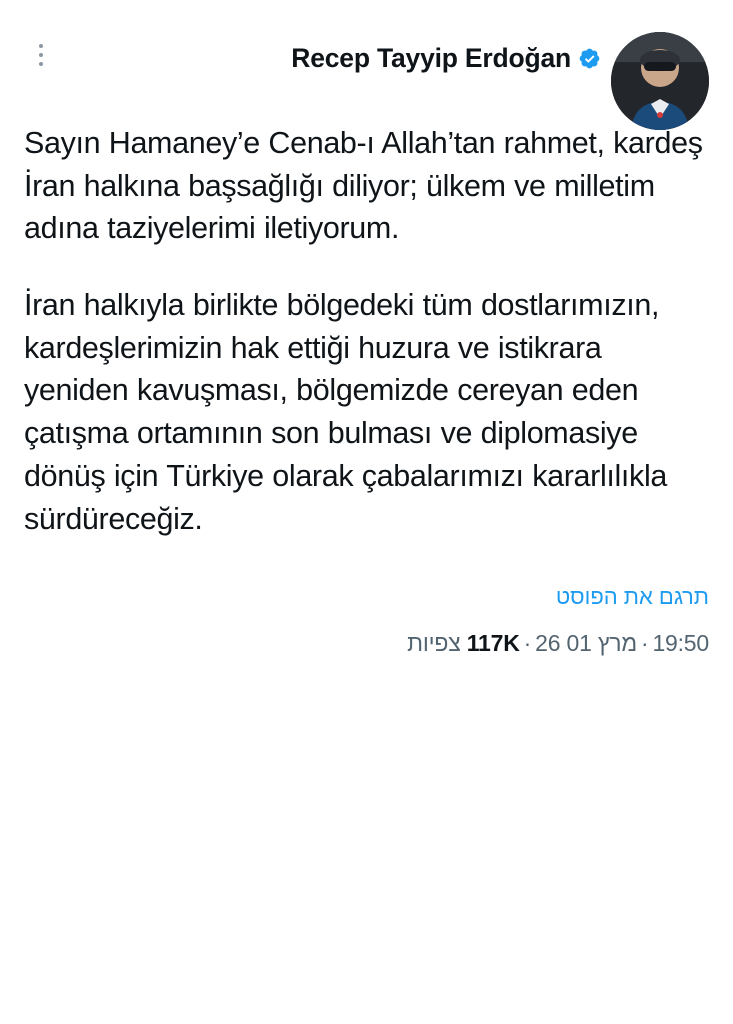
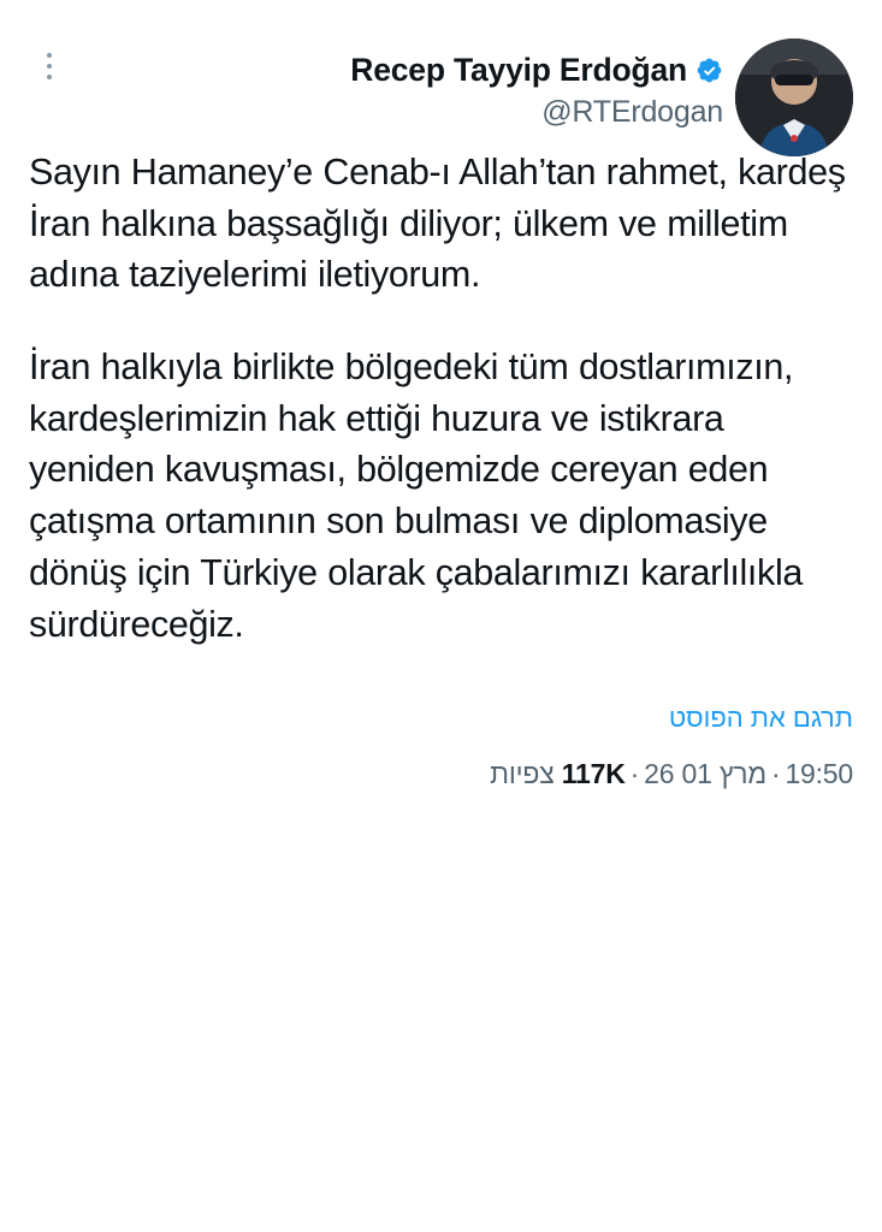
  Recep Tayyip Erdoğan
+ @RTErdogan
  Sayın Hamaney’e Cenab-ı Allah’tan rahmet, kardeş İran halkına başsağlığı diliyor; ülkem ve milletim adına taziyelerimi iletiyorum.
  İran halkıyla birlikte bölgedeki tüm dostlarımızın, kardeşlerimizin hak ettiği huzura ve istikrara yeniden kavuşması, bölgemizde cereyan eden çatışma ortamının son bulması ve diplomasiye dönüş için Türkiye olarak çabalarımızı kararlılıkla sürdüreceğiz.
  תרגם את הפוסט
  19:50·26 מרץ 01·117K צפיות
